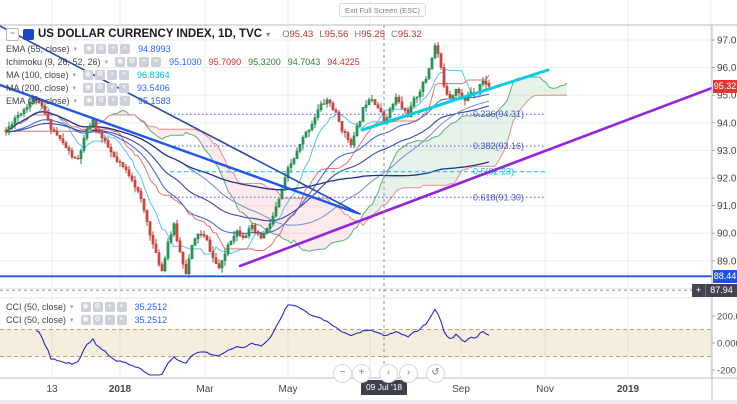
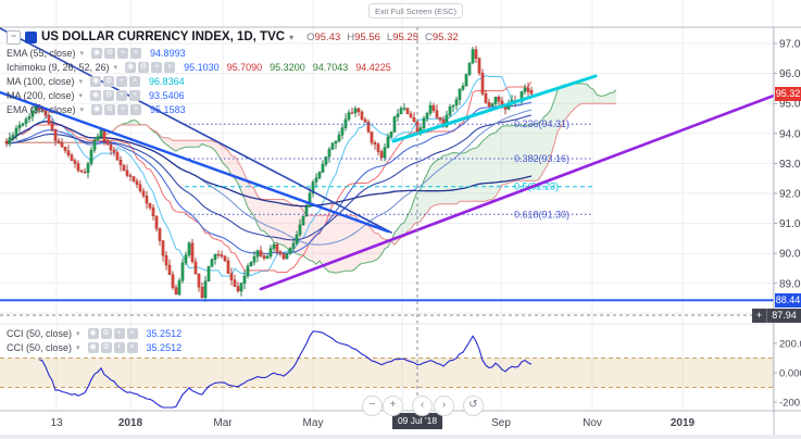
  0.236(94.31)
  0.382(93.16)
  0.52.23)
  0.618(91.30)
  97.0
  96.0
  95.0
  94.0
  93.0
  92.0
  91.0
  90.0
  89.0
  13
  2018
  Mar
  May
  Sep
  Nov
  2019
  Exit Full Screen (ESC)
  −
  US DOLLAR CURRENCY INDEX, 1D, TVC
  ▾
  O
  95.43
- L
+ H
  95.56
- H
+ L
  95.25
  C
  95.32
  EMA (55, close)
  94.8993
  Ichimoku (9, 26, 52, 26)
  95.1030
  95.7090
  95.3200
  94.7043
  94.4225
  MA (100, close)
  96.8364
  MA (200, close)
  93.5406
  EMA (34, close)
  95.1583
  CCI (50, close)
  35.2512
  CCI (50, close)
  35.2512
  95.32
  88.44
  +
  87.94
  09 Jul '18
  −
  +
  ‹
  ›
  ↺
